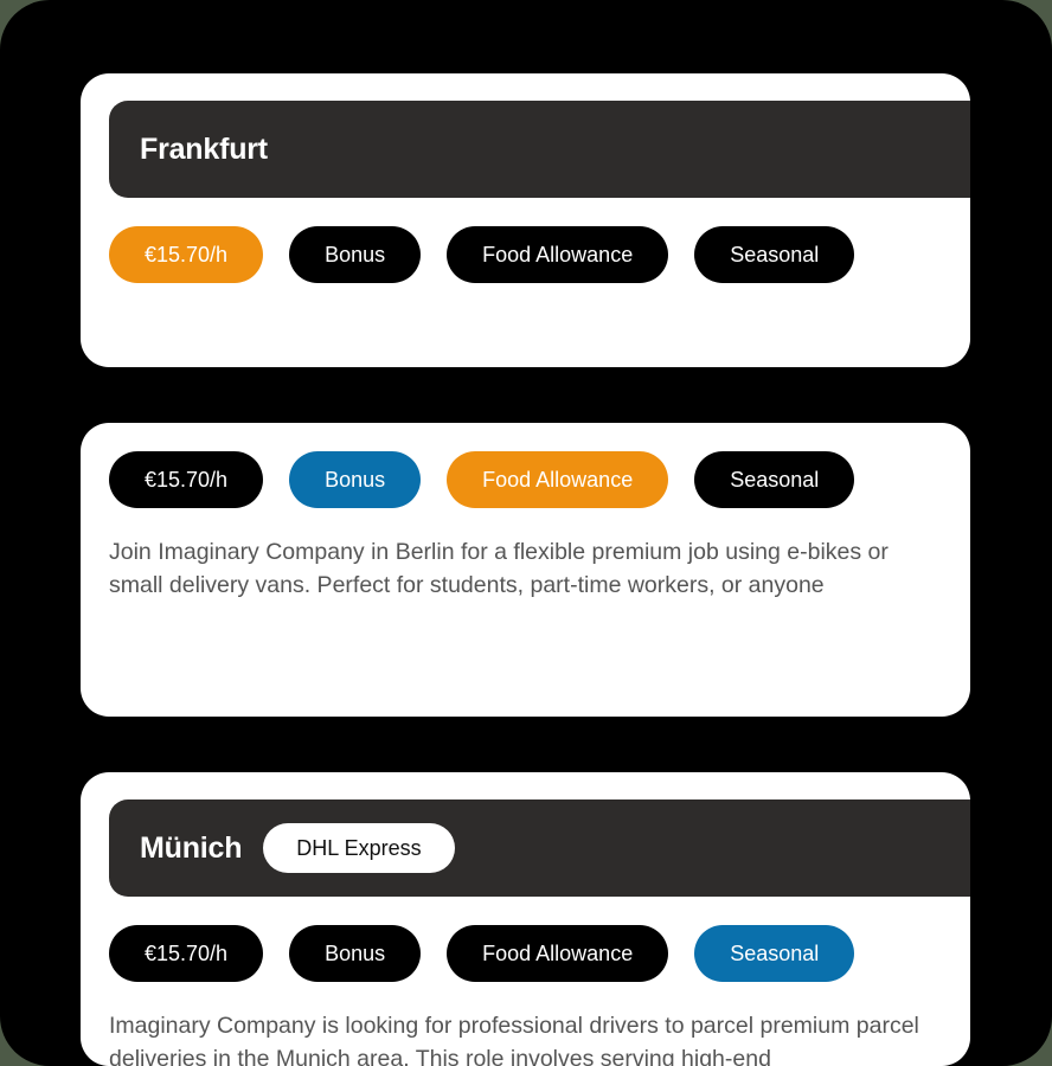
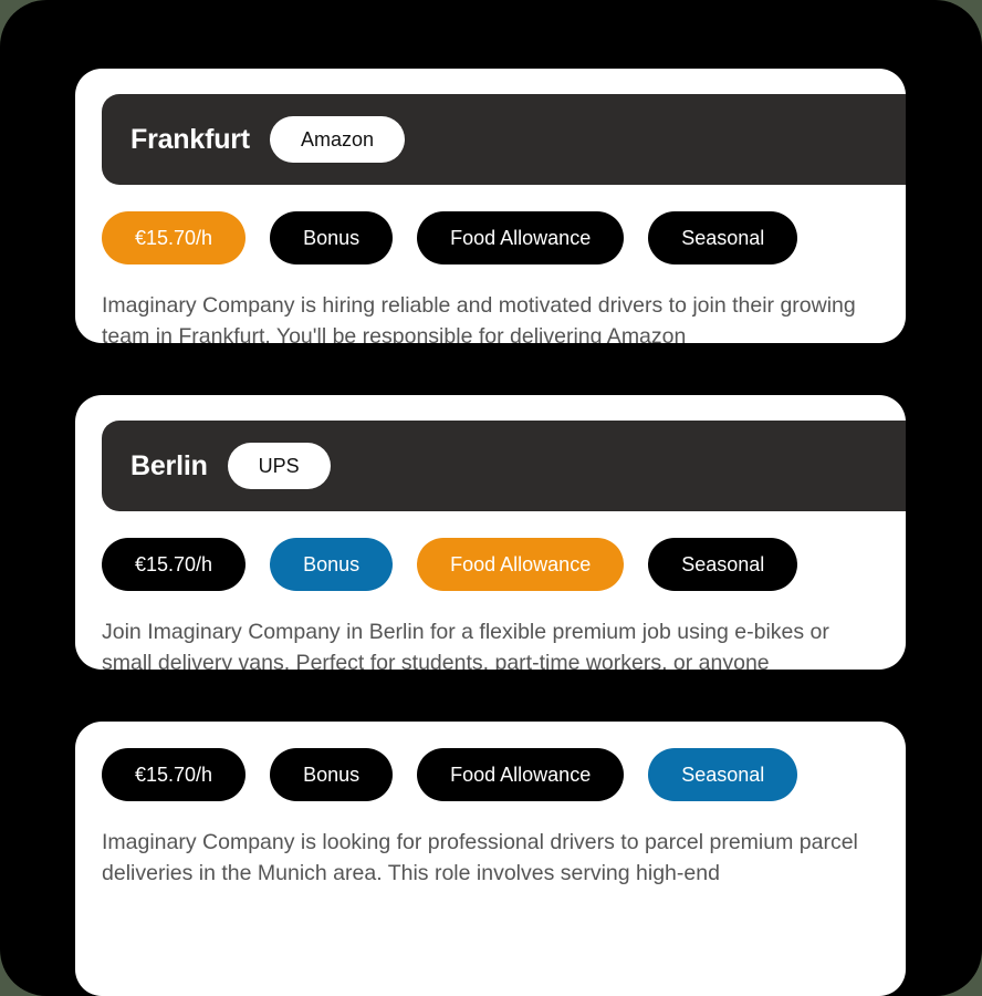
  Frankfurt
+ Amazon
  €15.70/h
  Bonus
  Food Allowance
  Seasonal
+ Imaginary Company is hiring reliable and motivated drivers to join their growing team in Frankfurt. You'll be responsible for delivering Amazon
+ Berlin
+ UPS
  €15.70/h
  Bonus
  Food Allowance
  Seasonal
  Join Imaginary Company in Berlin for a flexible premium job using e-bikes or small delivery vans. Perfect for students, part-time workers, or anyone
- Münich
- DHL Express
  €15.70/h
  Bonus
  Food Allowance
  Seasonal
  Imaginary Company is looking for professional drivers to parcel premium parcel deliveries in the Munich area. This role involves serving high-end
